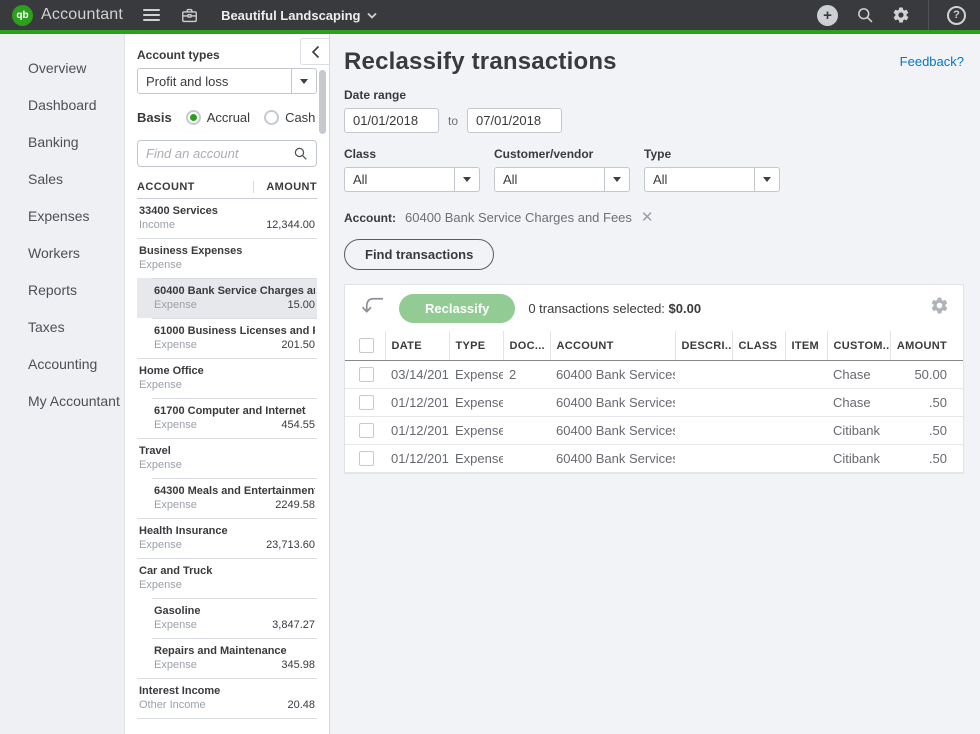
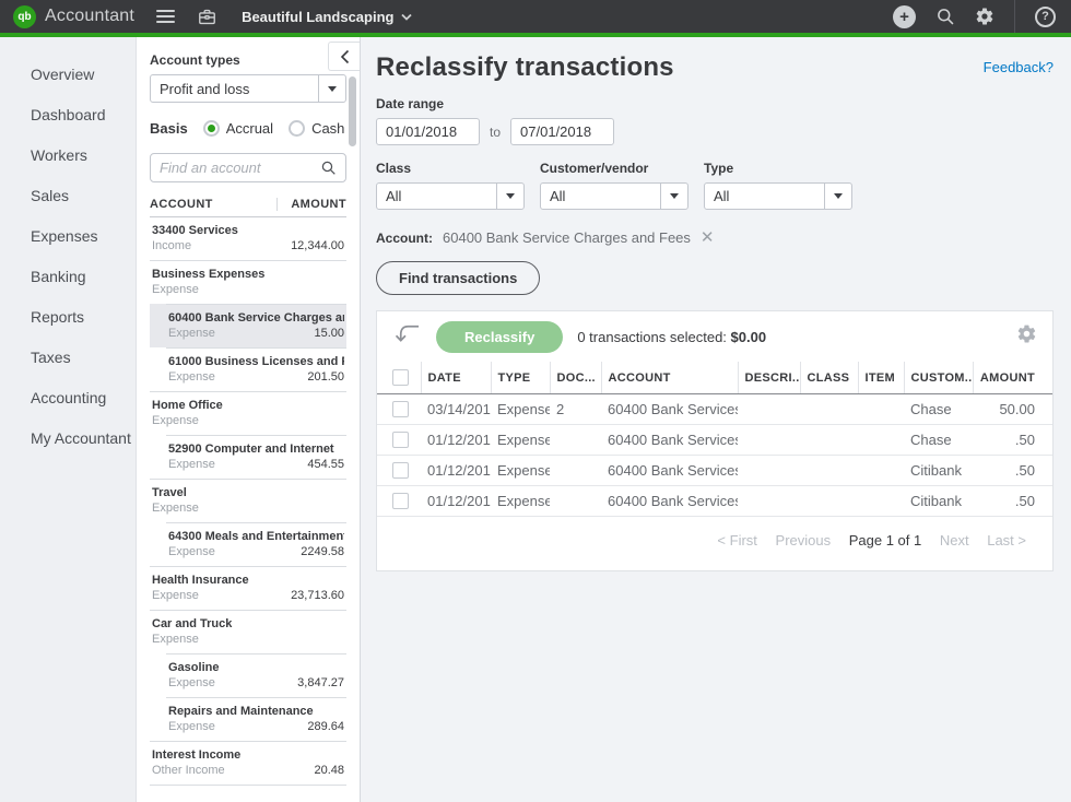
  qb
  Accountant
  Beautiful Landscaping
  +
  ?
  Overview
  Dashboard
- Banking
+ Workers
  Sales
  Expenses
- Workers
+ Banking
  Reports
  Taxes
  Accounting
  My Accountant
  Account types
  Profit and loss
  Basis
  Accrual
  Cash
  Find an account
  ACCOUNT
  AMOUNT
  33400 Services
  Income
  12,344.00
  Business Expenses
  Expense
  60400 Bank Service Charges a
  Expense
  15.00
  61000 Business Licenses and
  Expense
  201.50
  Home Office
  Expense
- 61700 Computer and Internet
+ 52900 Computer and Internet
  Expense
  454.55
  Travel
  Expense
  64300 Meals and Entertainmen
  Expense
  2249.58
  Health Insurance
  Expense
  23,713.60
  Car and Truck
  Expense
  Gasoline
  Expense
  3,847.27
  Repairs and Maintenance
  Expense
- 345.98
+ 289.64
  Interest Income
  Other Income
  20.48
  Reclassify transactions
  Feedback?
  Date range
  01/01/2018
  to
  07/01/2018
  Class
  All
  Customer/vendor
  All
  Type
  All
  Account:
  60400 Bank Service Charges and Fees
  ✕
  Find transactions
  Reclassify
  0 transactions selected: $0.00
  	DATE	TYPE	DOC...	ACCOUNT	DESCRI..	CLASS	ITEM	CUSTOM..	AMOUNT
  	03/14/201	Expense	2	60400 Bank Service				Chase	50.00
  	01/12/201	Expense		60400 Bank Service				Chase	.50
  	01/12/201	Expense		60400 Bank Service				Citibank	.50
  	01/12/201	Expense		60400 Bank Service				Citibank	.50
+ < First Previous Page 1 of 1 Next Last >
